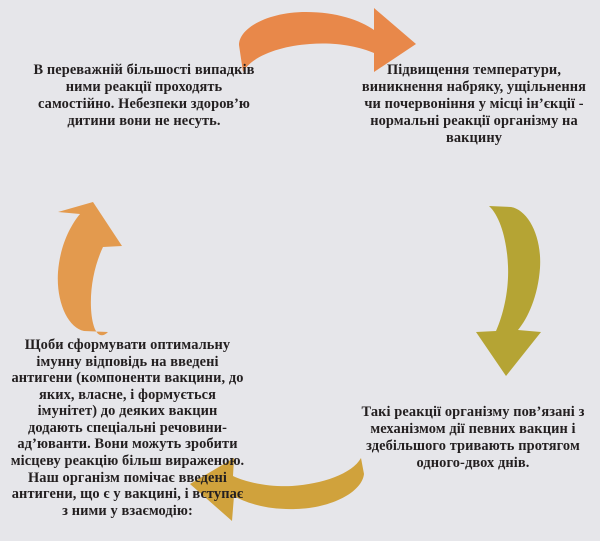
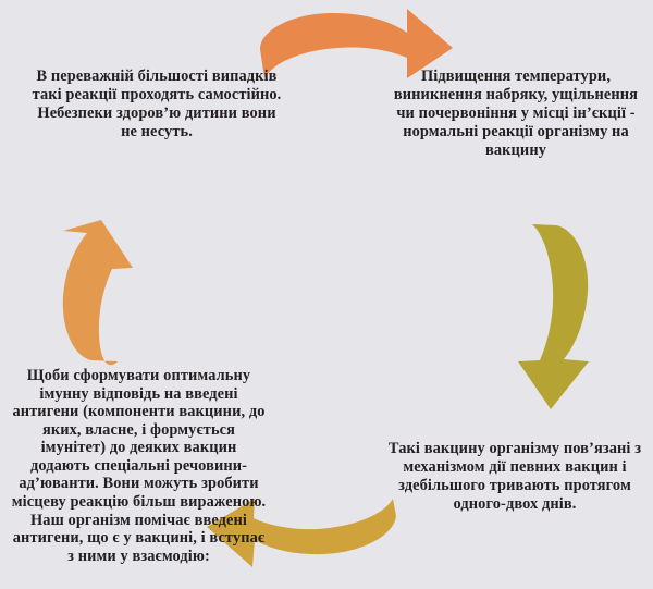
- В переважній більшості випадків ними реакції проходять самостійно. Небезпеки здоров’ю дитини вони не несуть.
+ В переважній більшості випадків такі реакції проходять самостійно. Небезпеки здоров’ю дитини вони не несуть.
  Підвищення температури, виникнення набряку, ущільнення чи почервоніння у місці ін’єкції - нормальні реакції організму на вакцину
- Такі реакції організму пов’язані з механізмом дії певних вакцин і здебільшого тривають протягом одного-двох днів.
+ Такі вакцину організму пов’язані з механізмом дії певних вакцин і здебільшого тривають протягом одного-двох днів.
  Щоби сформувати оптимальну імунну відповідь на введені антигени (компоненти вакцини, до яких, власне, і формується імунітет) до деяких вакцин додають спеціальні речовини-ад’юванти. Вони можуть зробити місцеву реакцію більш вираженою. Наш організм помічає введені антигени, що є у вакцині, і вступає з ними у взаємодію:
